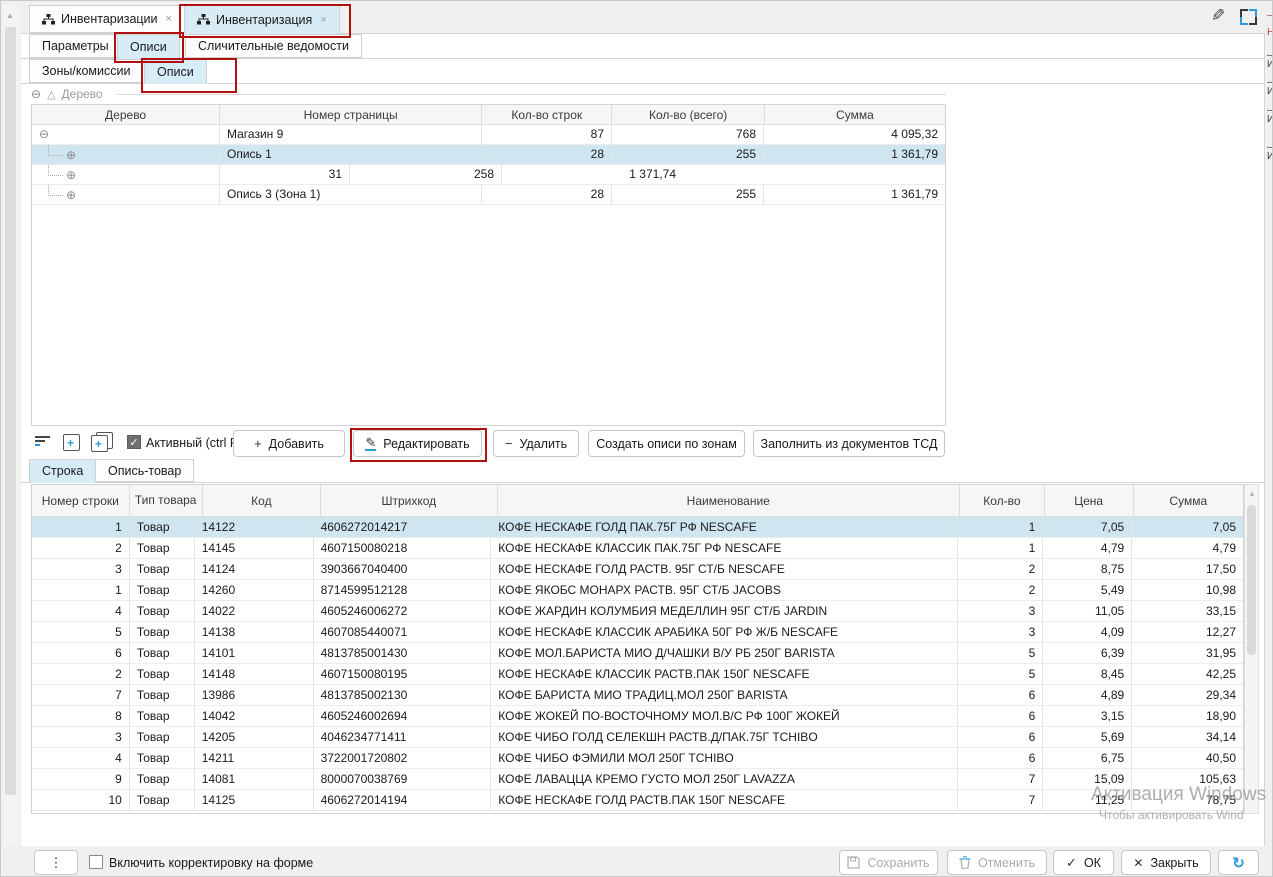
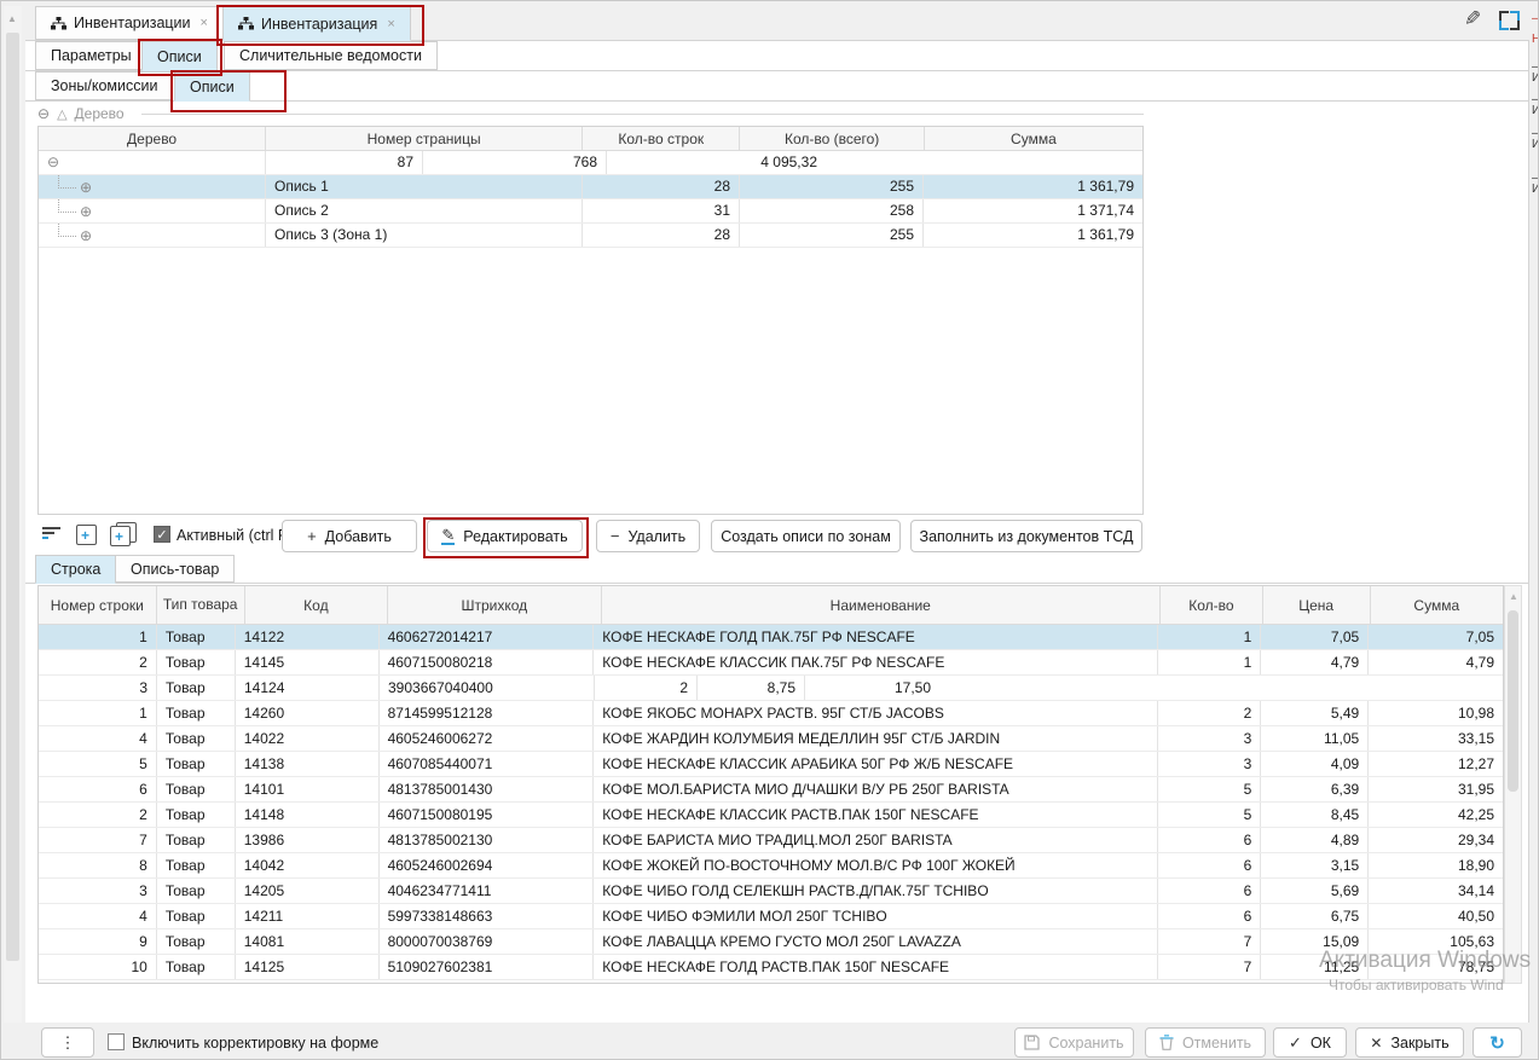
  ▲
  Инвентаризации
  ×
  Инвентаризация
  ×
  Параметры
  Описи
  Сличительные ведомости
  Зоны/комиссии
  Описи
  ⊖
  △
  Дерево
  Дерево
  Номер страницы
  Кол-во строк
  Кол-во (всего)
  Сумма
  ⊖
- Магазин 9
  87
  768
  4 095,32
  ⊕
  Опись 1
  28
  255
  1 361,79
  ⊕
+ Опись 2
  31
  258
  1 371,74
  ⊕
  Опись 3 (Зона 1)
  28
  255
  1 361,79
  +
  +
  ✓
  Активный (ctrl
  +
  Добавить
  ✎
  Редактировать
  −
  Удалить
  Создать описи по зонам
  Заполнить из документов ТСД
  Строка
  Опись-товар
  Номер строки
  Тип товара
  Код
  Штрихкод
  Наименование
  Кол-во
  Цена
  Сумма
  1
  Товар
  14122
  4606272014217
  КОФЕ НЕСКАФЕ ГОЛД ПАК.75Г РФ NESCAFE
  1
  7,05
  7,05
  2
  Товар
  14145
  4607150080218
  КОФЕ НЕСКАФЕ КЛАССИК ПАК.75Г РФ NESCAFE
  1
  4,79
  4,79
  3
  Товар
  14124
  3903667040400
- КОФЕ НЕСКАФЕ ГОЛД РАСТВ. 95Г СТ/Б NESCAFE
  2
  8,75
  17,50
  1
  Товар
  14260
  8714599512128
  КОФЕ ЯКОБС МОНАРХ РАСТВ. 95Г СТ/Б JACOBS
  2
  5,49
  10,98
  4
  Товар
  14022
  4605246006272
  КОФЕ ЖАРДИН КОЛУМБИЯ МЕДЕЛЛИН 95Г СТ/Б JARDIN
  3
  11,05
  33,15
  5
  Товар
  14138
  4607085440071
  КОФЕ НЕСКАФЕ КЛАССИК АРАБИКА 50Г РФ Ж/Б NESCAFE
  3
  4,09
  12,27
  6
  Товар
  14101
  4813785001430
  КОФЕ МОЛ.БАРИСТА МИО Д/ЧАШКИ В/У РБ 250Г BARISTA
  5
  6,39
  31,95
  2
  Товар
  14148
  4607150080195
  КОФЕ НЕСКАФЕ КЛАССИК РАСТВ.ПАК 150Г NESCAFE
  5
  8,45
  42,25
  7
  Товар
  13986
  4813785002130
  КОФЕ БАРИСТА МИО ТРАДИЦ.МОЛ 250Г BARISTA
  6
  4,89
  29,34
  8
  Товар
  14042
  4605246002694
  КОФЕ ЖОКЕЙ ПО-ВОСТОЧНОМУ МОЛ.В/С РФ 100Г ЖОКЕЙ
  6
  3,15
  18,90
  3
  Товар
  14205
  4046234771411
  КОФЕ ЧИБО ГОЛД СЕЛЕКШН РАСТВ.Д/ПАК.75Г TCHIBO
  6
  5,69
  34,14
  4
  Товар
  14211
- 3722001720802
+ 5997338148663
  КОФЕ ЧИБО ФЭМИЛИ МОЛ 250Г TCHIBO
  6
  6,75
  40,50
  9
  Товар
  14081
  8000070038769
  КОФЕ ЛАВАЦЦА КРЕМО ГУСТО МОЛ 250Г LAVAZZA
  7
  15,09
  105,63
  10
  Товар
  14125
- 4606272014194
+ 5109027602381
  КОФЕ НЕСКАФЕ ГОЛД РАСТВ.ПАК 150Г NESCAFE
  7
  11,25
  78,75
  ▲
  ⋮
  Включить корректировку на форме
  Сохранить
  Отменить
  ✓
  ОК
  ✕
  Закрыть
  ↻
  Активация Windows
  Чтобы активировать Wind
  –
  Н
  –
  И
  –
  И
  –
  И
  –
  И
